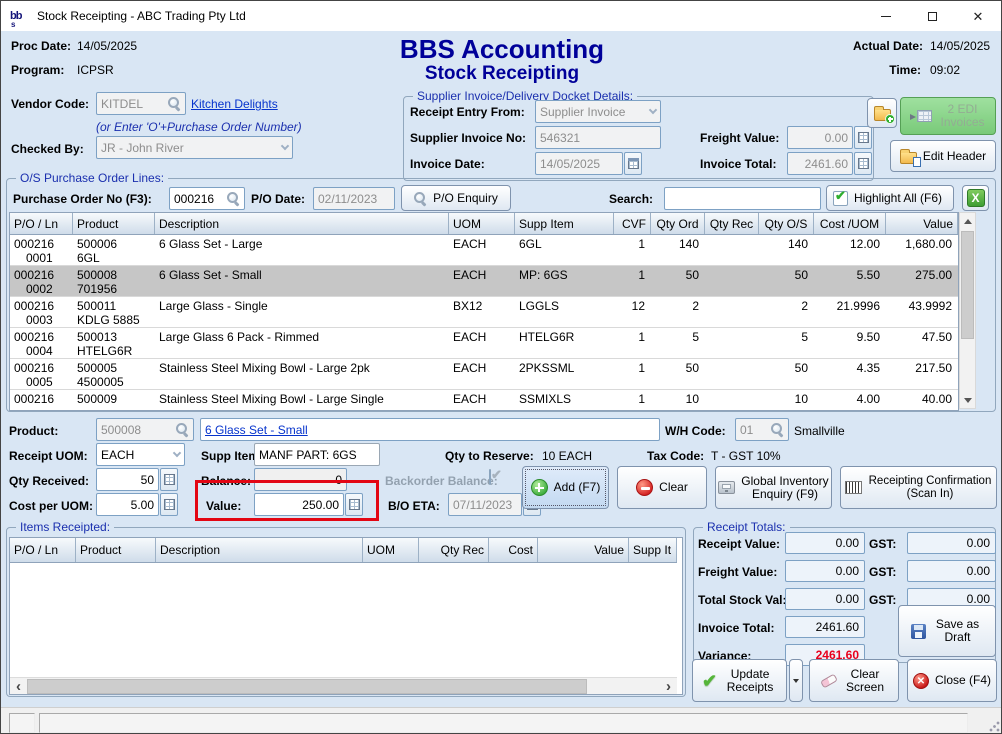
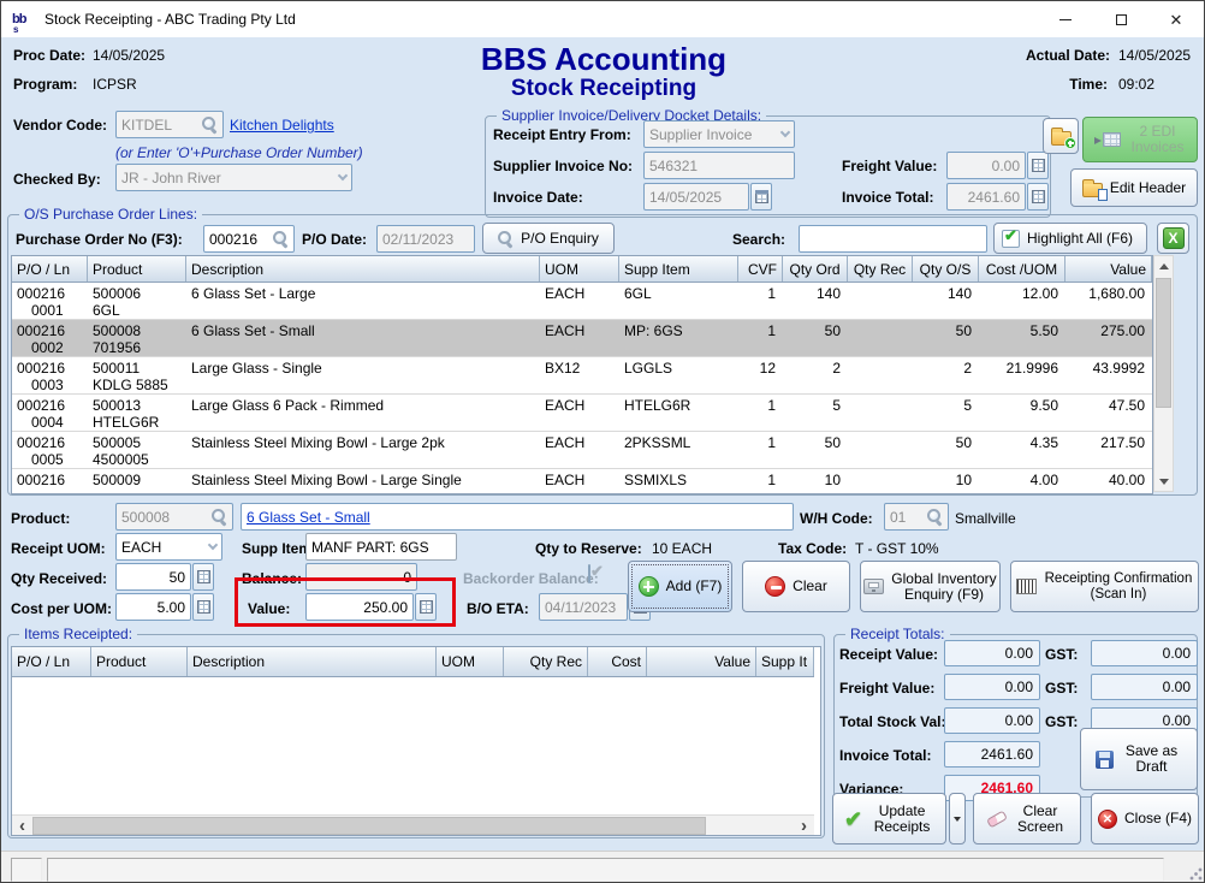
  bb
  s
  Stock Receipting - ABC Trading Pty Ltd
  ✕
  Proc Date:
  14/05/2025
  Program:
  ICPSR
  BBS Accounting
  Stock Receipting
  Actual Date:
  14/05/2025
  Time:
  09:02
  Vendor Code:
  KITDEL
  Kitchen Delights
  (or Enter 'O'+Purchase Order Number)
  Checked By:
  JR - John River
  Supplier Invoice/Delivery Docket Details:
  Receipt Entry From:
  Supplier Invoice
  Supplier Invoice No:
  546321
  Invoice Date:
  14/05/2025
  Freight Value:
  0.00
  Invoice Total:
  2461.60
  2 EDI Invoices
  Edit Header
  O/S Purchase Order Lines:
  Purchase Order No (F3):
  000216
  P/O Date:
  02/11/2023
  P/O Enquiry
  Search:
  Highlight All (F6)
  P/O / Ln
  Product
  Description
  UOM
  Supp Item
  CVF
  Qty Ord
  Qty Rec
  Qty O/S
  Cost /UOM
  Value
  000216
  0001
  500006
  6GL
  6 Glass Set - Large
  EACH
  6GL
  1
  140
  140
  12.00
  1,680.00
  000216
  0002
  500008
  701956
  6 Glass Set - Small
  EACH
  MP: 6GS
  1
  50
  50
  5.50
  275.00
  000216
  0003
  500011
  KDLG 5885
  Large Glass - Single
  BX12
  LGGLS
  12
  2
  2
  21.9996
  43.9992
  000216
  0004
  500013
  HTELG6R
  Large Glass 6 Pack - Rimmed
  EACH
  HTELG6R
  1
  5
  5
  9.50
  47.50
  000216
  0005
  500005
  4500005
  Stainless Steel Mixing Bowl - Large 2pk
  EACH
  2PKSSML
  1
  50
  50
  4.35
  217.50
  000216
  500009
  Stainless Steel Mixing Bowl - Large Single
  EACH
  SSMIXLS
  1
  10
  10
  4.00
  40.00
  Product:
  500008
  6 Glass Set - Small
  W/H Code:
  01
  Smallville
  Receipt UOM:
  EACH
  Supp Ite
  MANF PART: 6GS
  Qty to Reserve:
  10 EACH
  Tax Code:
  T - GST 10%
  Qty Received:
  50
  Balance:
  0
  Backorder Balanc
  Cost per UOM:
  5.00
  Value:
  250.00
  B/O ETA:
- 07/11/2023
+ 04/11/2023
  Add (F7)
  Clear
  Global Inventory Enquiry (F9)
  Receipting Confirmation (Scan In)
  Items Receipted:
  P/O / Ln
  Product
  Description
  UOM
  Qty Rec
  Cost
  Value
  Supp It
  ‹
  ›
  Receipt Totals:
  Receipt Value:
  0.00
  GST:
  0.00
  Freight Value:
  0.00
  GST:
  0.00
  Total Stock Val
  0.00
  GST:
  0.00
  Invoice Total:
  2461.60
  Variance:
  2461.60
  Save as Draft
  Update Receipts
  Clear Screen
  Close (F4)
